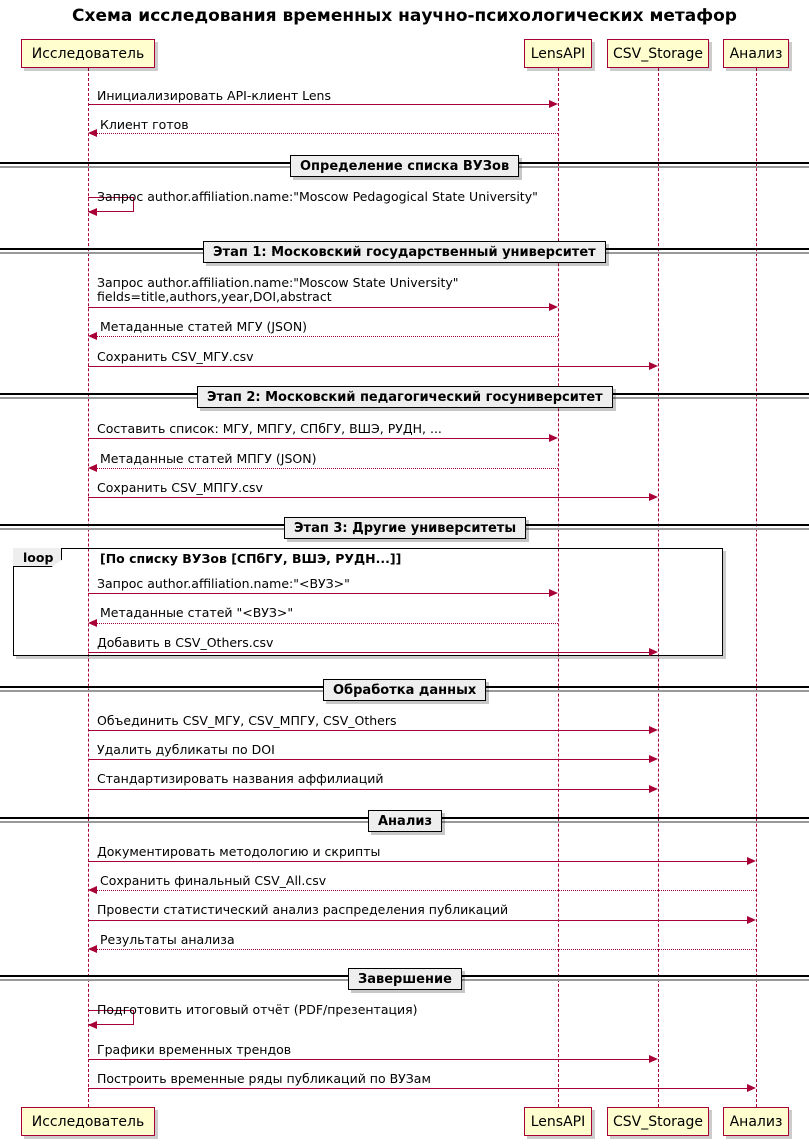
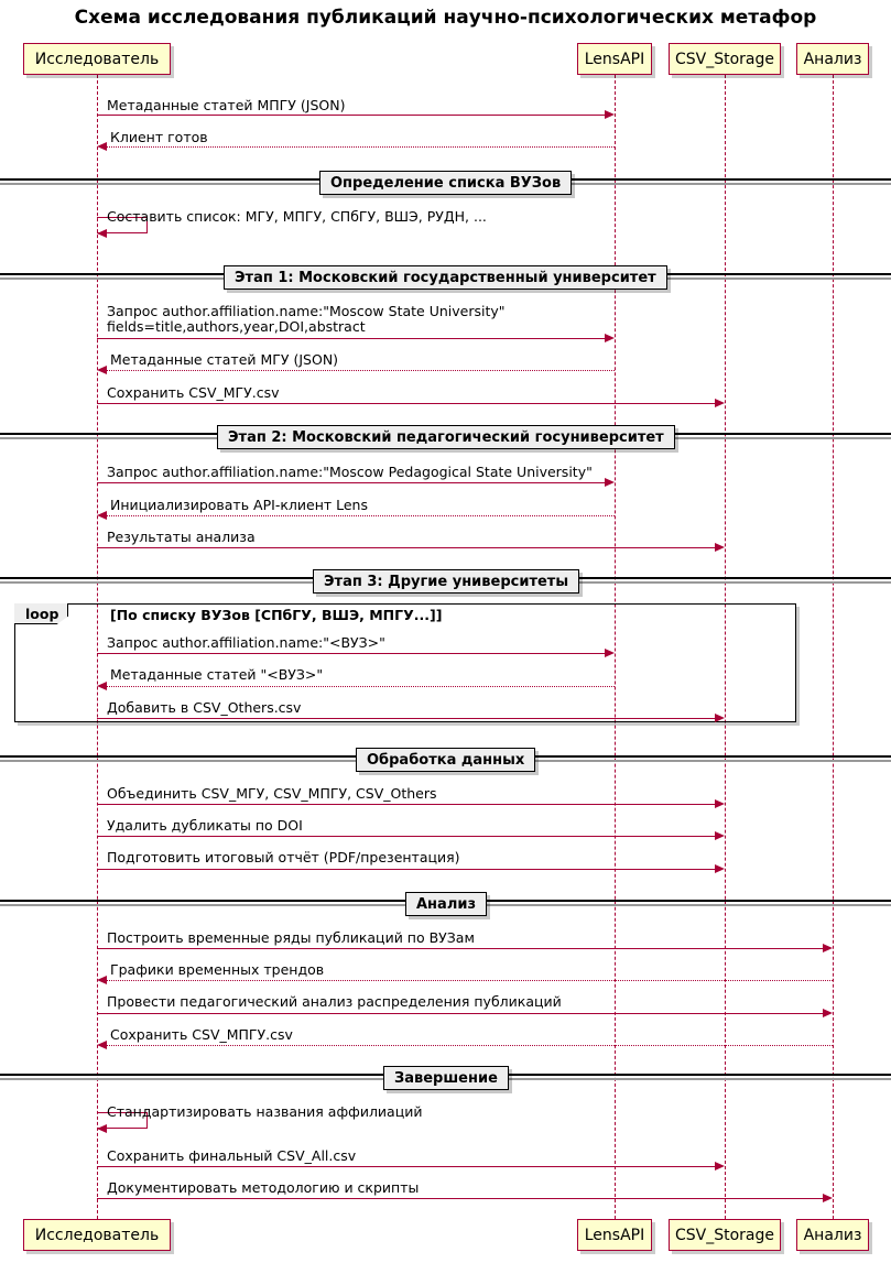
- Схема исследования временных научно-психологических метафор
+ Схема исследования публикаций научно-психологических метафор
  Исследователь
  LensAPI
  CSV_Storage
  Анализ
  Исследователь
  LensAPI
  CSV_Storage
  Анализ
  Определение списка ВУЗов
  Этап 1: Московский государственный университет
  Этап 2: Московский педагогический госуниверситет
  Этап 3: Другие университеты
  Обработка данных
  Анализ
  Завершение
  loop
- [По списку ВУЗов [СПбГУ, ВШЭ, РУДН...]]
+ [По списку ВУЗов [СПбГУ, ВШЭ, МПГУ...]]
- Инициализировать API-клиент Lens
+ Метаданные статей МПГУ (JSON)
  Клиент готов
- Запрос author.affiliation.name:"Moscow Pedagogical State University"
+ Составить список: МГУ, МПГУ, СПбГУ, ВШЭ, РУДН, ...
  Запрос author.affiliation.name:"Moscow State University"
  fields=title,authors,year,DOI,abstract
  Метаданные статей МГУ (JSON)
  Сохранить CSV_МГУ.csv
- Составить список: МГУ, МПГУ, СПбГУ, ВШЭ, РУДН, ...
+ Запрос author.affiliation.name:"Moscow Pedagogical State University"
- Метаданные статей МПГУ (JSON)
+ Инициализировать API-клиент Lens
- Сохранить CSV_МПГУ.csv
+ Результаты анализа
  Запрос author.affiliation.name:"<ВУЗ>"
  Метаданные статей "<ВУЗ>"
  Добавить в CSV_Others.csv
  Объединить CSV_МГУ, CSV_МПГУ, CSV_Others
  Удалить дубликаты по DOI
- Стандартизировать названия аффилиаций
+ Подготовить итоговый отчёт (PDF/презентация)
- Документировать методологию и скрипты
+ Построить временные ряды публикаций по ВУЗам
- Сохранить финальный CSV_All.csv
+ Графики временных трендов
- Провести статистический анализ распределения публикаций
+ Провести педагогический анализ распределения публикаций
- Результаты анализа
+ Сохранить CSV_МПГУ.csv
- Подготовить итоговый отчёт (PDF/презентация)
+ Стандартизировать названия аффилиаций
- Графики временных трендов
+ Сохранить финальный CSV_All.csv
- Построить временные ряды публикаций по ВУЗам
+ Документировать методологию и скрипты
